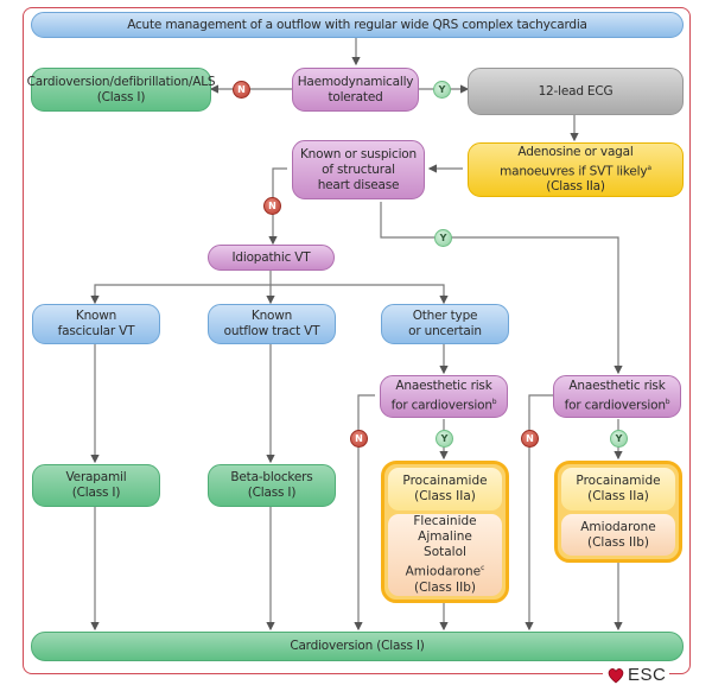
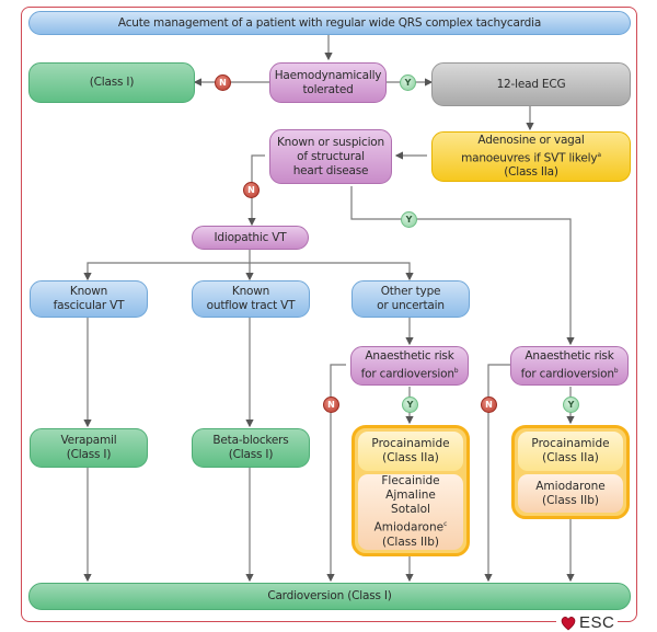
- Acute management of a outflow with regular wide QRS complex tachycardia
+ Acute management of a patient with regular wide QRS complex tachycardia
- Cardioversion/defibrillation/ALS
  (Class I)
  N
  Haemodynamically
  tolerated
  Y
  12-lead ECG
  Known or suspicion
  of structural
  heart disease
  Adenosine or vagal
  manoeuvres if SVT likely
  (Class IIa)
  N
  Y
  Idiopathic VT
  Known
  fascicular VT
  Known
  outflow tract VT
  Other type
  or uncertain
  Anaesthetic risk
  for cardioversion
  Anaesthetic risk
  for cardioversion
  N
  Y
  N
  Y
  Verapamil
  (Class I)
  Beta-blockers
  (Class I)
  Procainamide
  (Class IIa)
  Flecainide
  Ajmaline
  Sotalol
  Amiodarone
  (Class IIb)
  Procainamide
  (Class IIa)
  Amiodarone
  (Class IIb)
  Cardioversion (Class I)
  ESC
